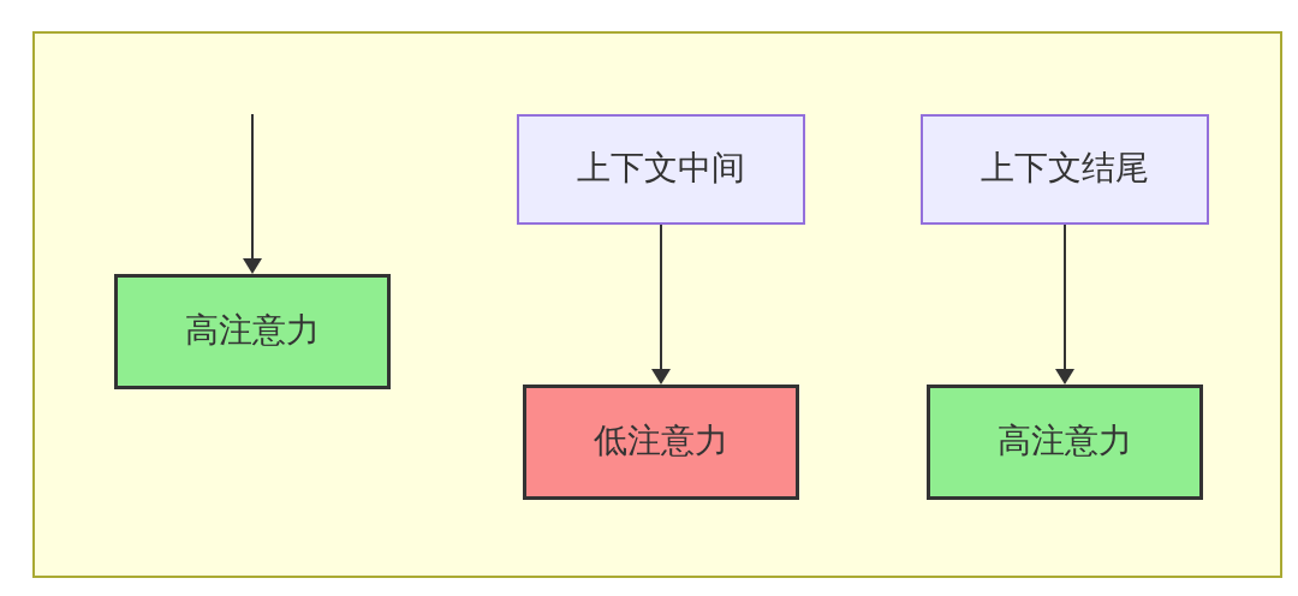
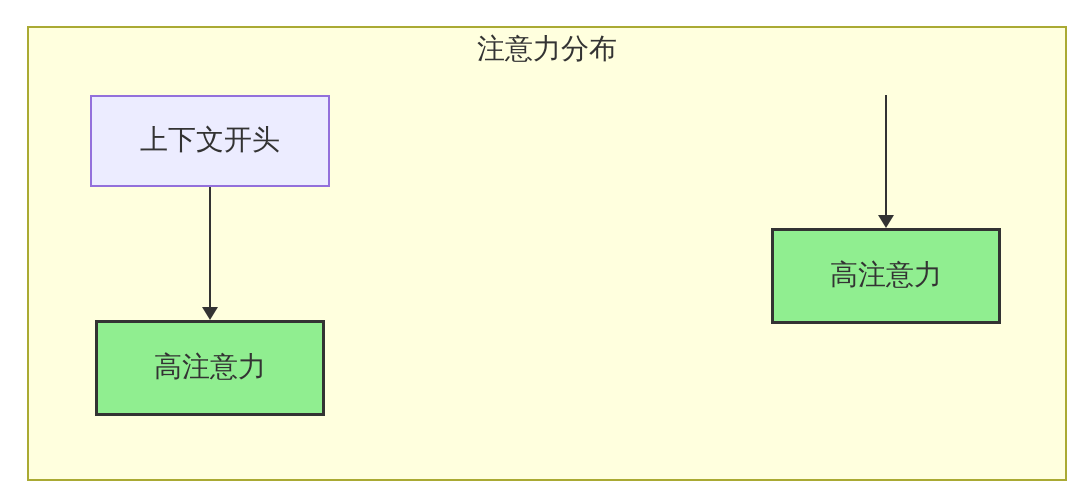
+ 注意力分布
+ 上下文开头
  高注意力
- 上下文中间
- 低注意力
- 上下文结尾
  高注意力
